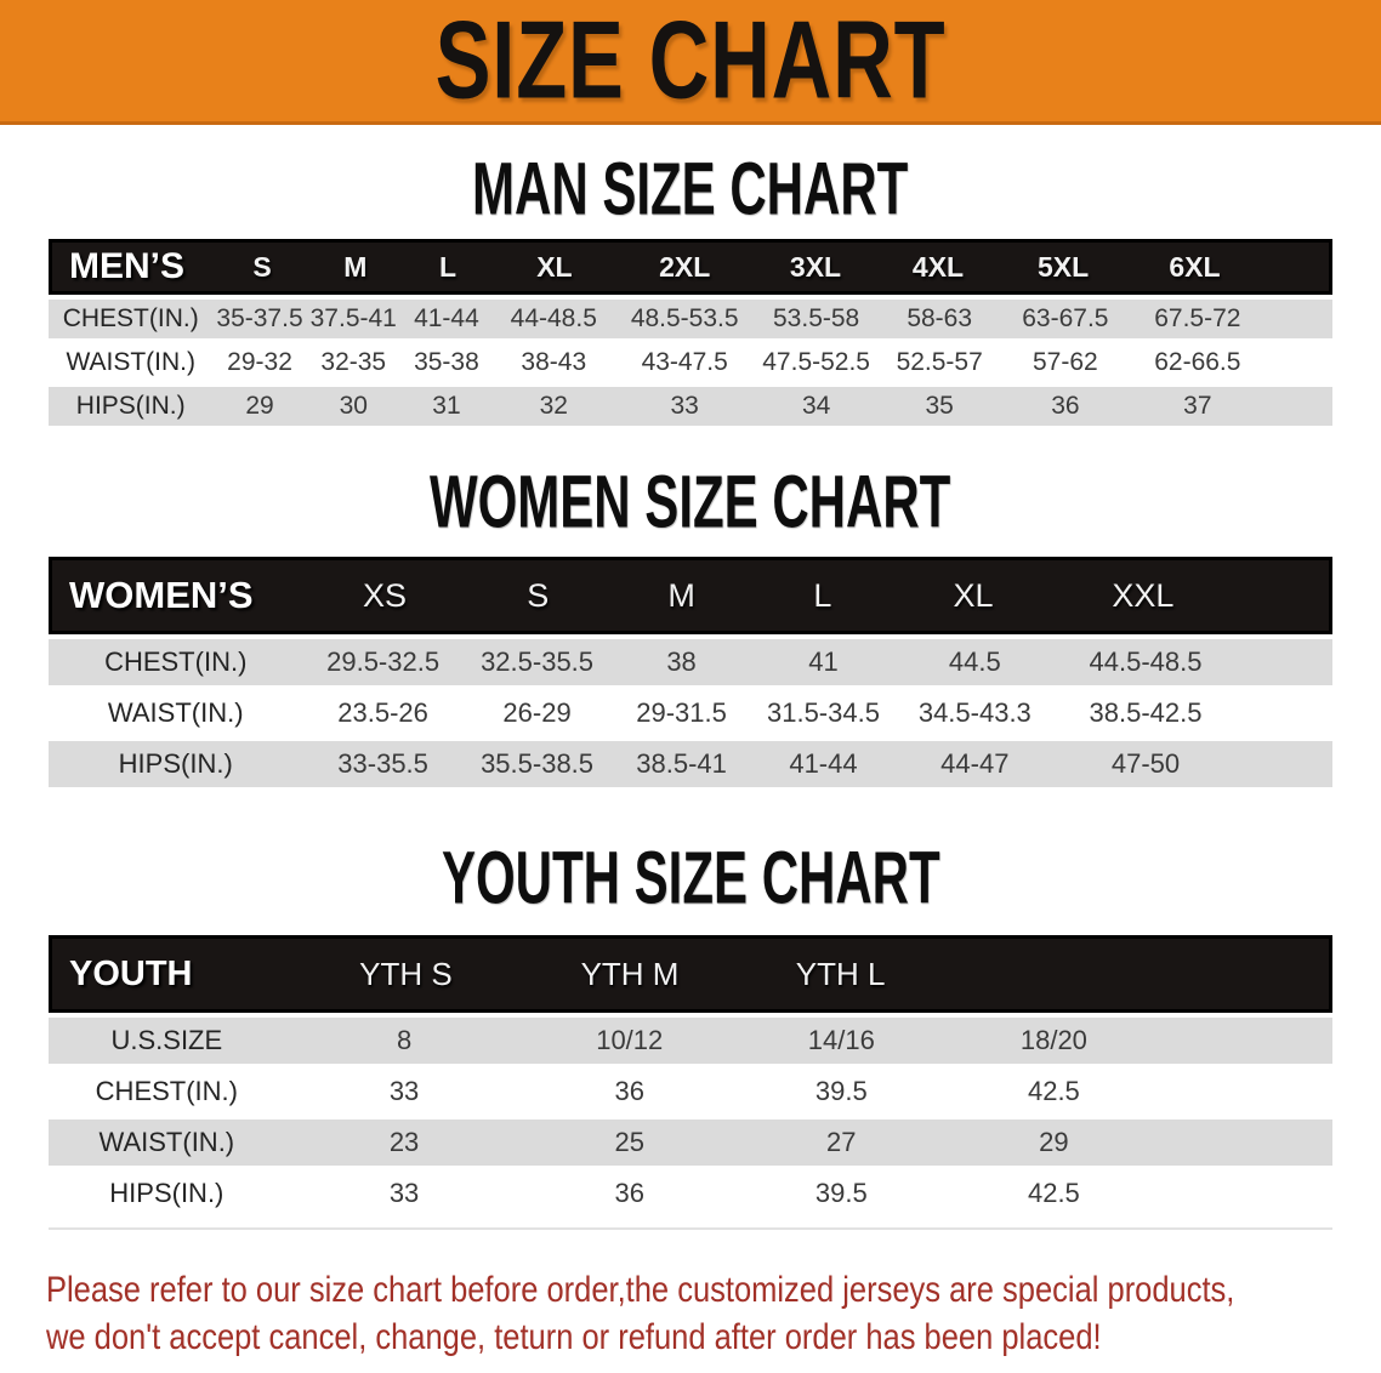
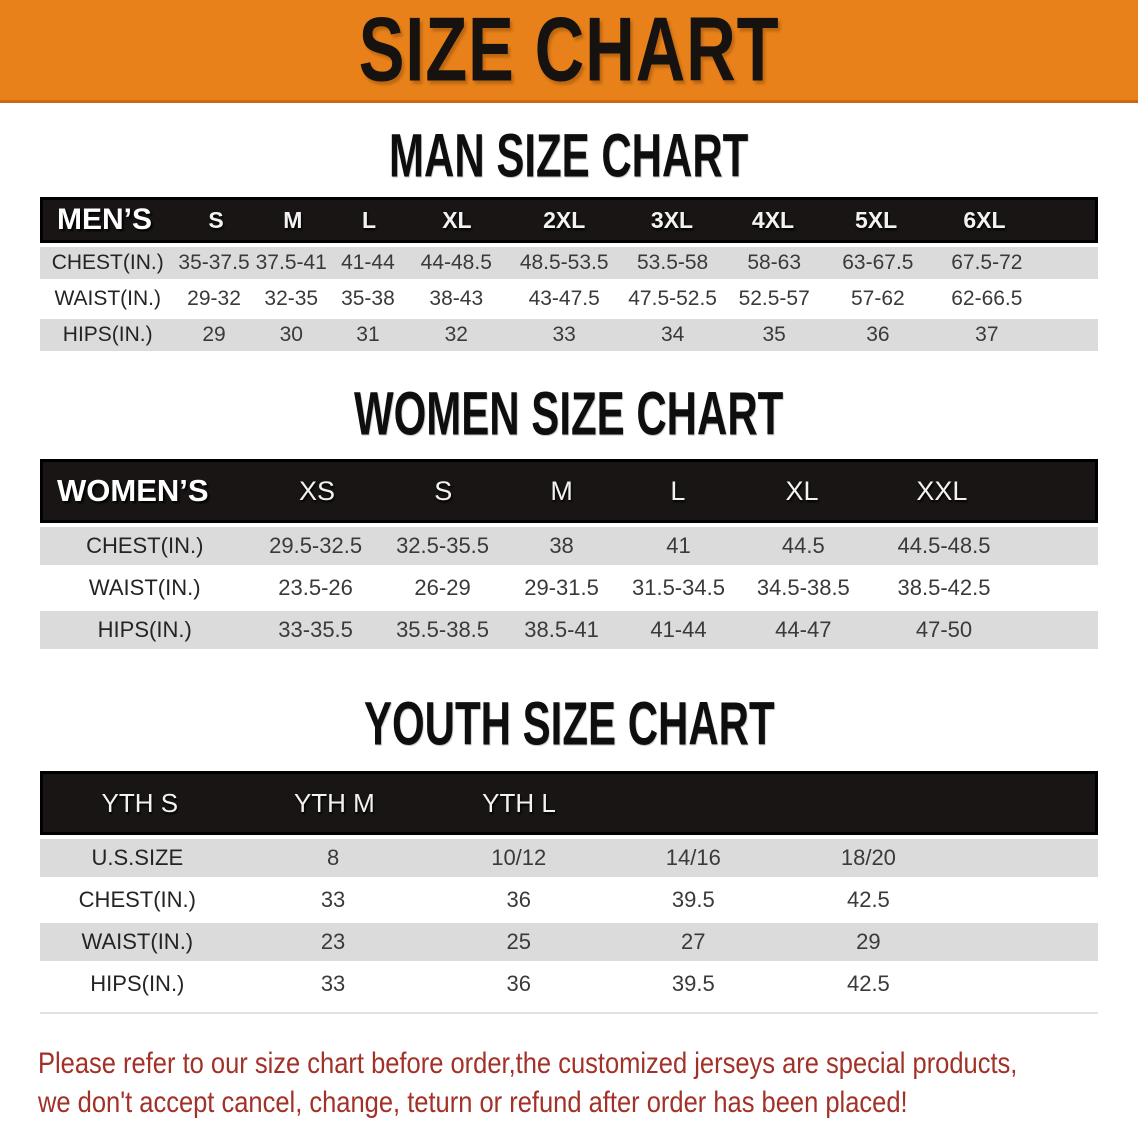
  SIZE CHART
  MAN SIZE CHART
  MEN’S
  S
  M
  L
  XL
  2XL
  3XL
  4XL
  5XL
  6XL
  CHEST(IN.)
  35-37.5
  37.5-41
  41-44
  44-48.5
  48.5-53.5
  53.5-58
  58-63
  63-67.5
  67.5-72
  WAIST(IN.)
  29-32
  32-35
  35-38
  38-43
  43-47.5
  47.5-52.5
  52.5-57
  57-62
  62-66.5
  HIPS(IN.)
  29
  30
  31
  32
  33
  34
  35
  36
  37
  WOMEN SIZE CHART
  WOMEN’S
  XS
  S
  M
  L
  XL
  XXL
  CHEST(IN.)
  29.5-32.5
  32.5-35.5
  38
  41
  44.5
  44.5-48.5
  WAIST(IN.)
  23.5-26
  26-29
  29-31.5
  31.5-34.5
- 34.5-43.3
+ 34.5-38.5
  38.5-42.5
  HIPS(IN.)
  33-35.5
  35.5-38.5
  38.5-41
  41-44
  44-47
  47-50
  YOUTH SIZE CHART
- YOUTH
  YTH S
  YTH M
  YTH L
  U.S.SIZE
  8
  10/12
  14/16
  18/20
  CHEST(IN.)
  33
  36
  39.5
  42.5
  WAIST(IN.)
  23
  25
  27
  29
  HIPS(IN.)
  33
  36
  39.5
  42.5
  Please refer to our size chart before order,the customized jerseys are special products,
  we don't accept cancel, change, teturn or refund after order has been placed!
